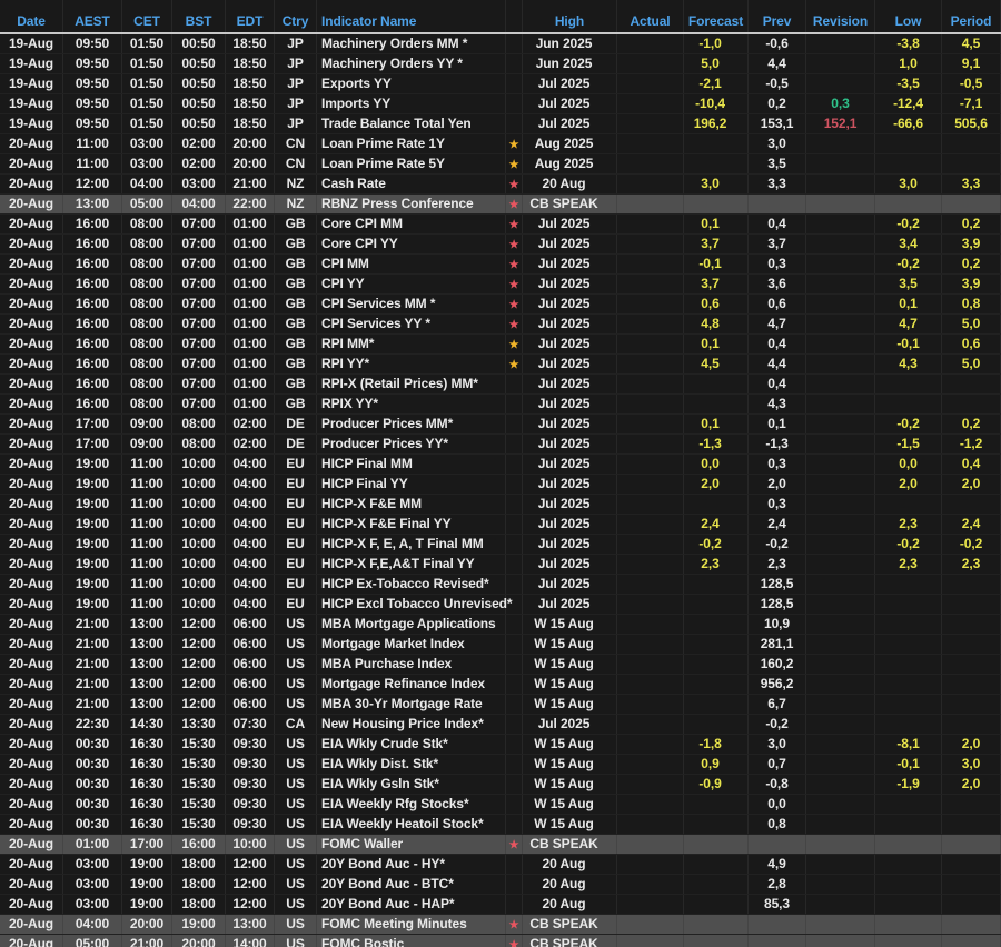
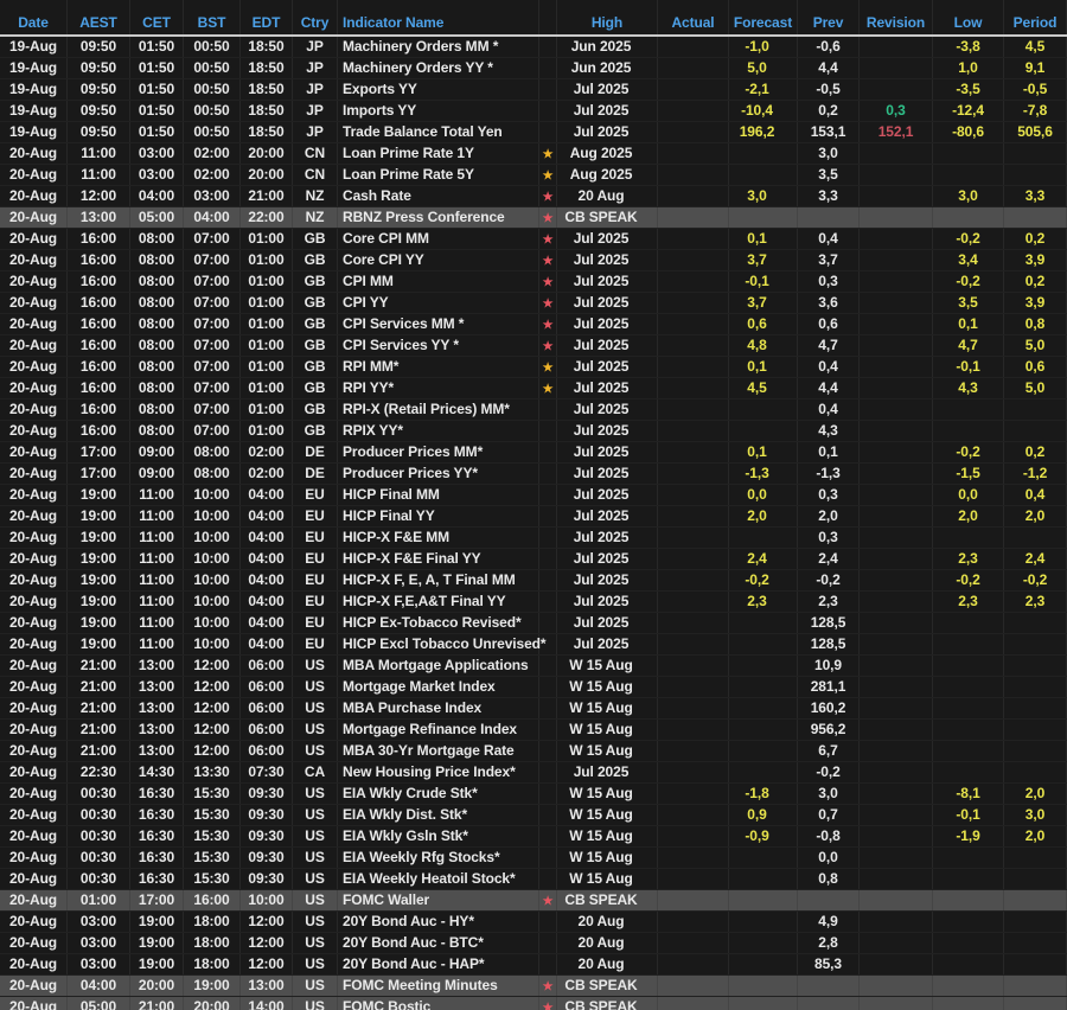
  Date
  AEST
  CET
  BST
  EDT
  Ctry
  Indicator Name
  High
  Actual
  Forecast
  Prev
  Revision
  Low
  Period
  19-Aug
  09:50
  01:50
  00:50
  18:50
  JP
  Machinery Orders MM *
  Jun 2025
  -1,0
  -0,6
  -3,8
  4,5
  19-Aug
  09:50
  01:50
  00:50
  18:50
  JP
  Machinery Orders YY *
  Jun 2025
  5,0
  4,4
  1,0
  9,1
  19-Aug
  09:50
  01:50
  00:50
  18:50
  JP
  Exports YY
  Jul 2025
  -2,1
  -0,5
  -3,5
  -0,5
  19-Aug
  09:50
  01:50
  00:50
  18:50
  JP
  Imports YY
  Jul 2025
  -10,4
  0,2
  0,3
  -12,4
- -7,1
+ -7,8
  19-Aug
  09:50
  01:50
  00:50
  18:50
  JP
  Trade Balance Total Yen
  Jul 2025
  196,2
  153,1
  152,1
- -66,6
+ -80,6
  505,6
  20-Aug
  11:00
  03:00
  02:00
  20:00
  CN
  Loan Prime Rate 1Y
  ★
  Aug 2025
  3,0
  20-Aug
  11:00
  03:00
  02:00
  20:00
  CN
  Loan Prime Rate 5Y
  ★
  Aug 2025
  3,5
  20-Aug
  12:00
  04:00
  03:00
  21:00
  NZ
  Cash Rate
  ★
  20 Aug
  3,0
  3,3
  3,0
  3,3
  20-Aug
  13:00
  05:00
  04:00
  22:00
  NZ
  RBNZ Press Conference
  ★
  CB SPEAK
  20-Aug
  16:00
  08:00
  07:00
  01:00
  GB
  Core CPI MM
  ★
  Jul 2025
  0,1
  0,4
  -0,2
  0,2
  20-Aug
  16:00
  08:00
  07:00
  01:00
  GB
  Core CPI YY
  ★
  Jul 2025
  3,7
  3,7
  3,4
  3,9
  20-Aug
  16:00
  08:00
  07:00
  01:00
  GB
  CPI MM
  ★
  Jul 2025
  -0,1
  0,3
  -0,2
  0,2
  20-Aug
  16:00
  08:00
  07:00
  01:00
  GB
  CPI YY
  ★
  Jul 2025
  3,7
  3,6
  3,5
  3,9
  20-Aug
  16:00
  08:00
  07:00
  01:00
  GB
  CPI Services MM *
  ★
  Jul 2025
  0,6
  0,6
  0,1
  0,8
  20-Aug
  16:00
  08:00
  07:00
  01:00
  GB
  CPI Services YY *
  ★
  Jul 2025
  4,8
  4,7
  4,7
  5,0
  20-Aug
  16:00
  08:00
  07:00
  01:00
  GB
  RPI MM*
  ★
  Jul 2025
  0,1
  0,4
  -0,1
  0,6
  20-Aug
  16:00
  08:00
  07:00
  01:00
  GB
  RPI YY*
  ★
  Jul 2025
  4,5
  4,4
  4,3
  5,0
  20-Aug
  16:00
  08:00
  07:00
  01:00
  GB
  RPI-X (Retail Prices) MM*
  Jul 2025
  0,4
  20-Aug
  16:00
  08:00
  07:00
  01:00
  GB
  RPIX YY*
  Jul 2025
  4,3
  20-Aug
  17:00
  09:00
  08:00
  02:00
  DE
  Producer Prices MM*
  Jul 2025
  0,1
  0,1
  -0,2
  0,2
  20-Aug
  17:00
  09:00
  08:00
  02:00
  DE
  Producer Prices YY*
  Jul 2025
  -1,3
  -1,3
  -1,5
  -1,2
  20-Aug
  19:00
  11:00
  10:00
  04:00
  EU
  HICP Final MM
  Jul 2025
  0,0
  0,3
  0,0
  0,4
  20-Aug
  19:00
  11:00
  10:00
  04:00
  EU
  HICP Final YY
  Jul 2025
  2,0
  2,0
  2,0
  2,0
  20-Aug
  19:00
  11:00
  10:00
  04:00
  EU
  HICP-X F&E MM
  Jul 2025
  0,3
  20-Aug
  19:00
  11:00
  10:00
  04:00
  EU
  HICP-X F&E Final YY
  Jul 2025
  2,4
  2,4
  2,3
  2,4
  20-Aug
  19:00
  11:00
  10:00
  04:00
  EU
  HICP-X F, E, A, T Final MM
  Jul 2025
  -0,2
  -0,2
  -0,2
  -0,2
  20-Aug
  19:00
  11:00
  10:00
  04:00
  EU
  HICP-X F,E,A&T Final YY
  Jul 2025
  2,3
  2,3
  2,3
  2,3
  20-Aug
  19:00
  11:00
  10:00
  04:00
  EU
  HICP Ex-Tobacco Revised*
  Jul 2025
  128,5
  20-Aug
  19:00
  11:00
  10:00
  04:00
  EU
  HICP Excl Tobacco Unrevised*
  Jul 2025
  128,5
  20-Aug
  21:00
  13:00
  12:00
  06:00
  US
  MBA Mortgage Applications
  W 15 Aug
  10,9
  20-Aug
  21:00
  13:00
  12:00
  06:00
  US
  Mortgage Market Index
  W 15 Aug
  281,1
  20-Aug
  21:00
  13:00
  12:00
  06:00
  US
  MBA Purchase Index
  W 15 Aug
  160,2
  20-Aug
  21:00
  13:00
  12:00
  06:00
  US
  Mortgage Refinance Index
  W 15 Aug
  956,2
  20-Aug
  21:00
  13:00
  12:00
  06:00
  US
  MBA 30-Yr Mortgage Rate
  W 15 Aug
  6,7
  20-Aug
  22:30
  14:30
  13:30
  07:30
  CA
  New Housing Price Index*
  Jul 2025
  -0,2
  20-Aug
  00:30
  16:30
  15:30
  09:30
  US
  EIA Wkly Crude Stk*
  W 15 Aug
  -1,8
  3,0
  -8,1
  2,0
  20-Aug
  00:30
  16:30
  15:30
  09:30
  US
  EIA Wkly Dist. Stk*
  W 15 Aug
  0,9
  0,7
  -0,1
  3,0
  20-Aug
  00:30
  16:30
  15:30
  09:30
  US
  EIA Wkly Gsln Stk*
  W 15 Aug
  -0,9
  -0,8
  -1,9
  2,0
  20-Aug
  00:30
  16:30
  15:30
  09:30
  US
  EIA Weekly Rfg Stocks*
  W 15 Aug
  0,0
  20-Aug
  00:30
  16:30
  15:30
  09:30
  US
  EIA Weekly Heatoil Stock*
  W 15 Aug
  0,8
  20-Aug
  01:00
  17:00
  16:00
  10:00
  US
  FOMC Waller
  ★
  CB SPEAK
  20-Aug
  03:00
  19:00
  18:00
  12:00
  US
  20Y Bond Auc - HY*
  20 Aug
  4,9
  20-Aug
  03:00
  19:00
  18:00
  12:00
  US
  20Y Bond Auc - BTC*
  20 Aug
  2,8
  20-Aug
  03:00
  19:00
  18:00
  12:00
  US
  20Y Bond Auc - HAP*
  20 Aug
  85,3
  20-Aug
  04:00
  20:00
  19:00
  13:00
  US
  FOMC Meeting Minutes
  ★
  CB SPEAK
  20-Aug
  05:00
  21:00
  20:00
  14:00
  US
  FOMC Bostic
  ★
  CB SPEAK
